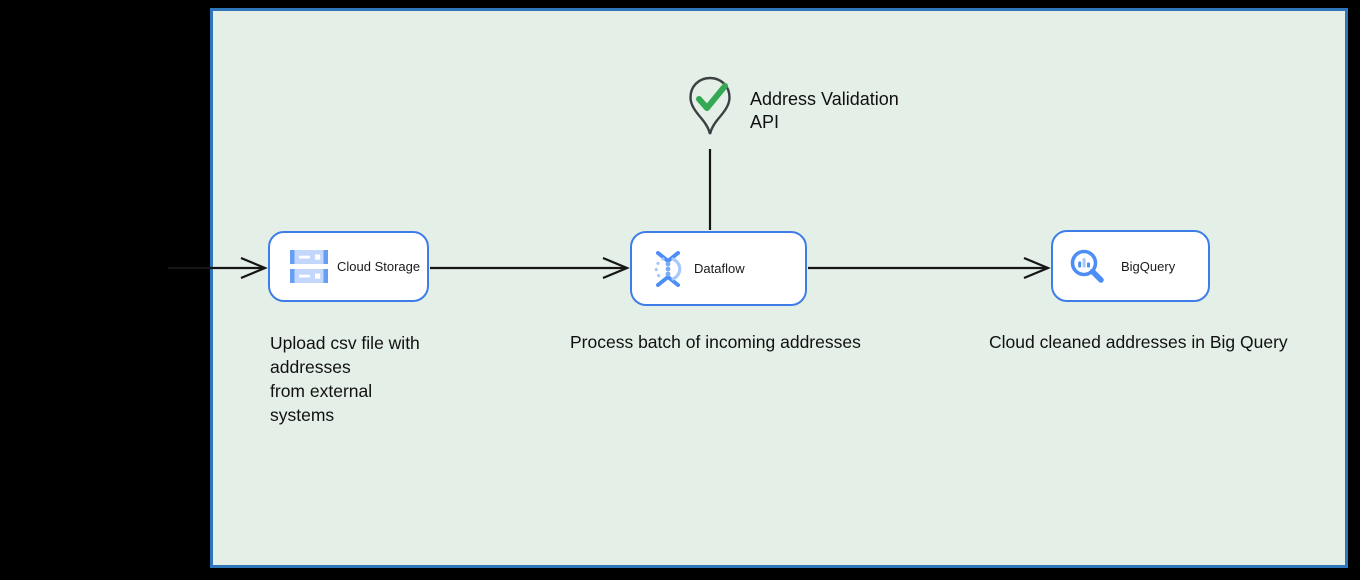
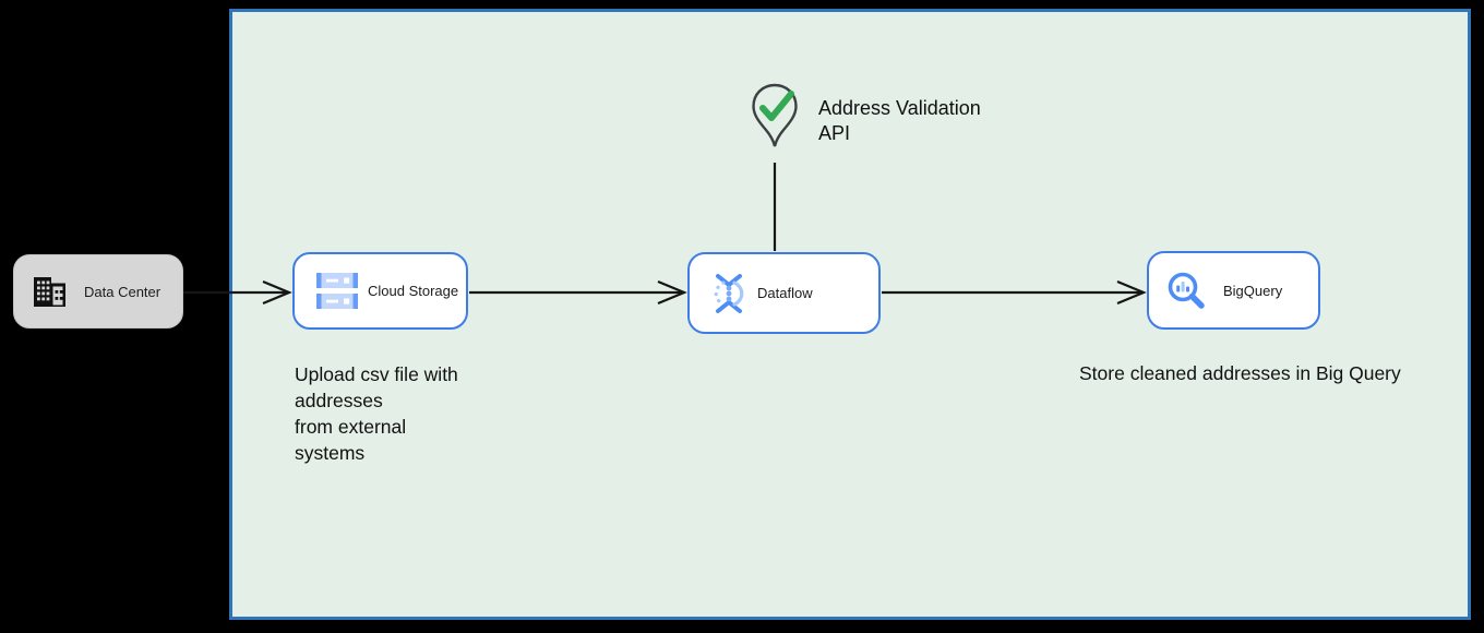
+ Data Center
  Cloud Storage
  Dataflow
  BigQuery
  Address Validation API
  Upload csv file with
  addresses
  from external
  systems
- Process batch of incoming addresses
- Cloud cleaned addresses in Big Query
+ Store cleaned addresses in Big Query
